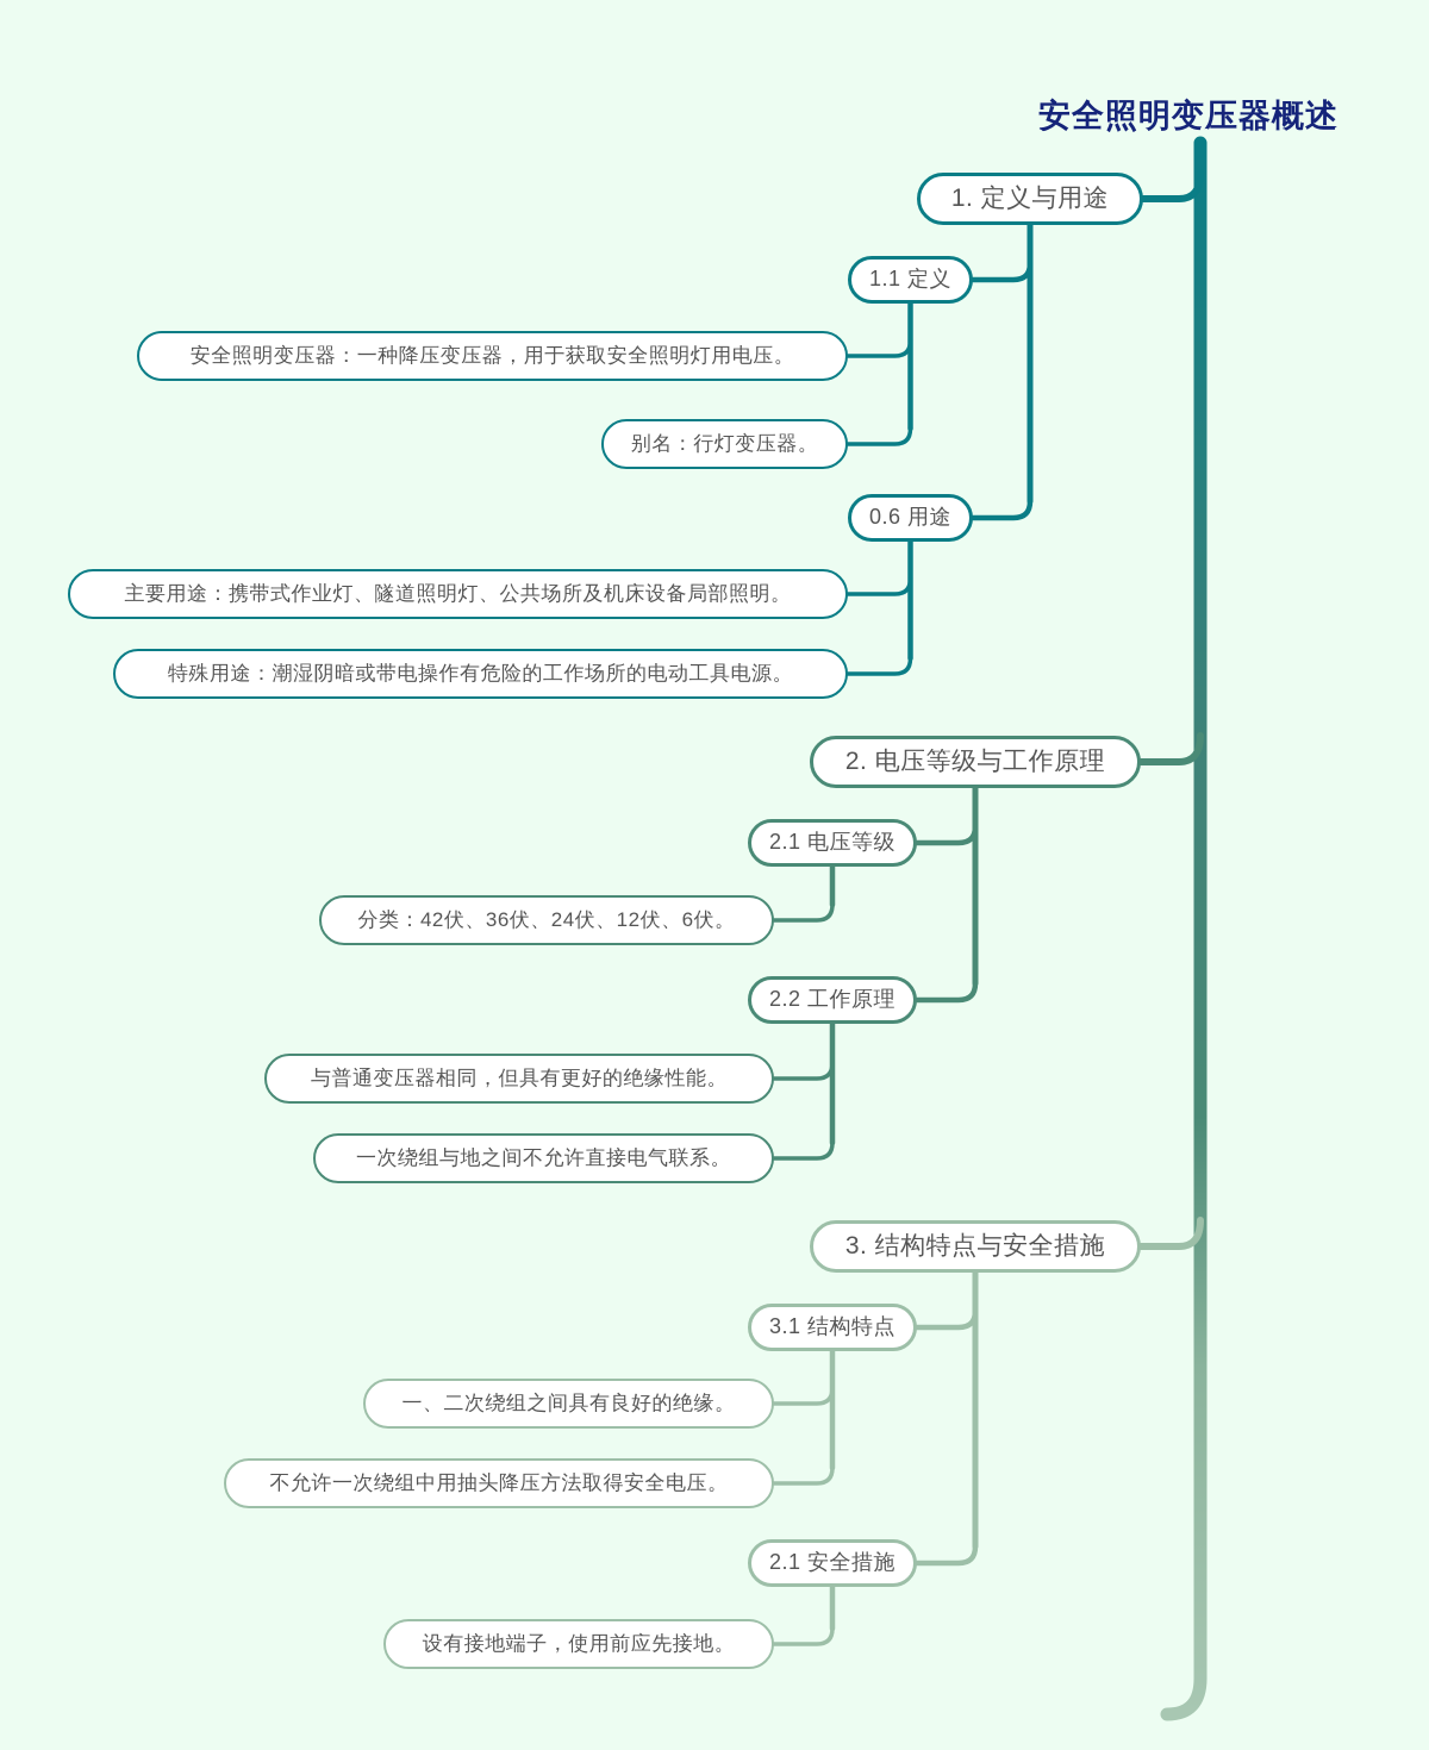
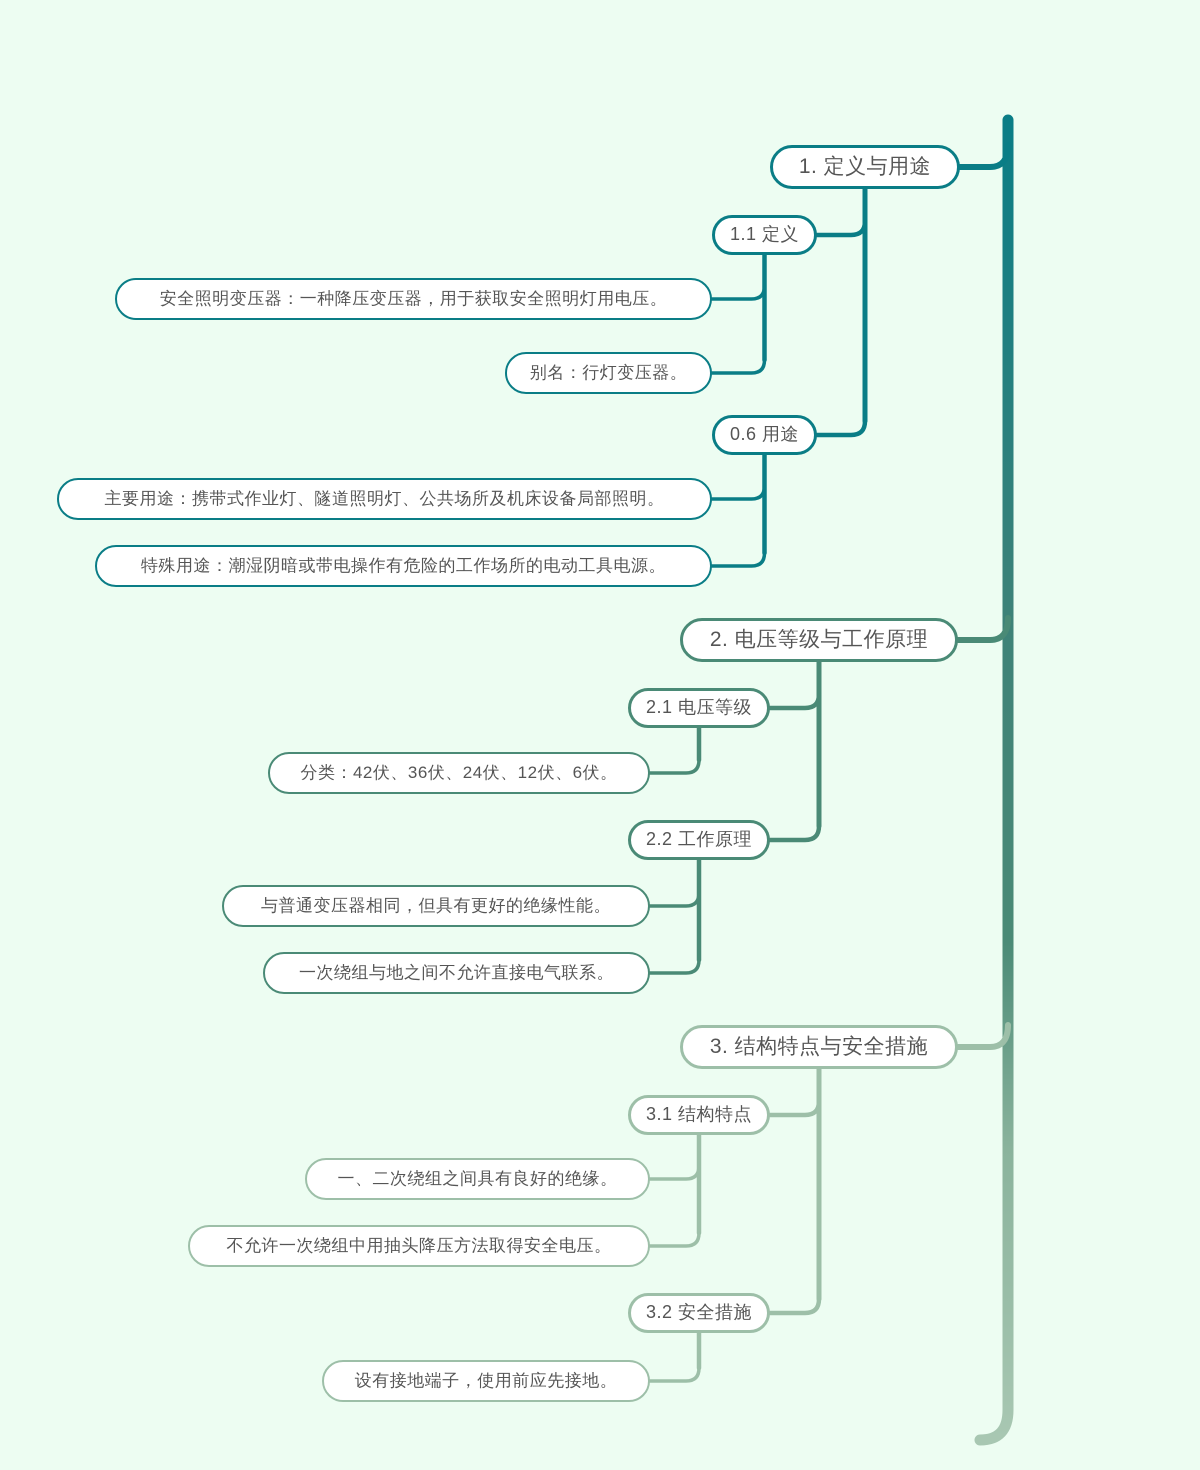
- 安全照明变压器概述
  1. 定义与用途
  1.1 定义
  安全照明变压器：一种降压变压器，用于获取安全照明灯用电压。
  别名：行灯变压器。
  0.6 用途
  主要用途：携带式作业灯、隧道照明灯、公共场所及机床设备局部照明。
  特殊用途：潮湿阴暗或带电操作有危险的工作场所的电动工具电源。
  2. 电压等级与工作原理
  2.1 电压等级
  分类：42伏、36伏、24伏、12伏、6伏。
  2.2 工作原理
  与普通变压器相同，但具有更好的绝缘性能。
  一次绕组与地之间不允许直接电气联系。
  3. 结构特点与安全措施
  3.1 结构特点
  一、二次绕组之间具有良好的绝缘。
  不允许一次绕组中用抽头降压方法取得安全电压。
- 2.1 安全措施
+ 3.2 安全措施
  设有接地端子，使用前应先接地。
